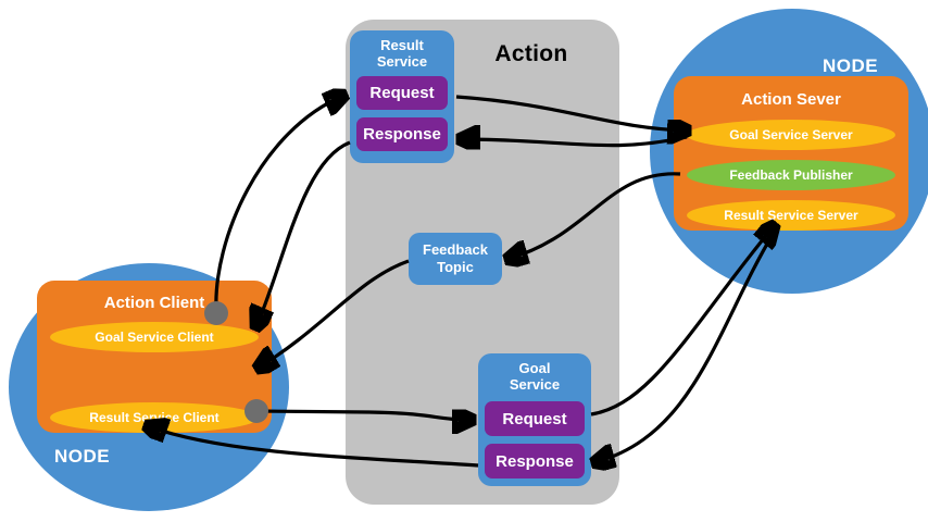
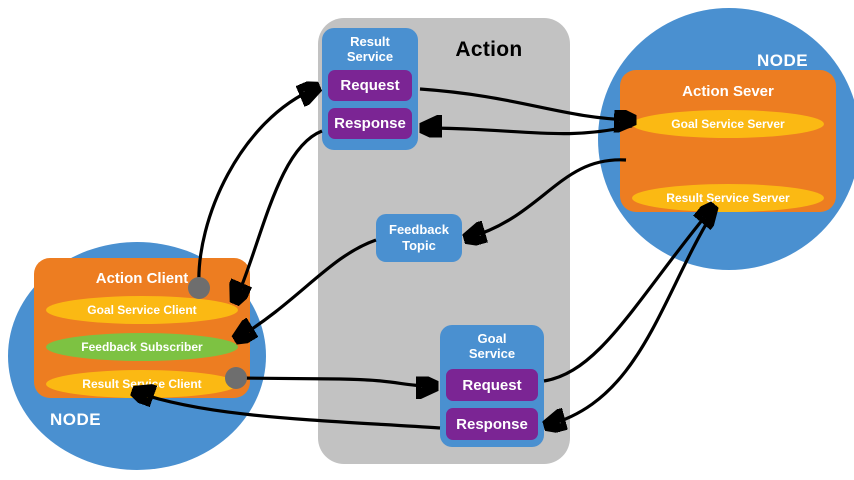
  Action
  NODE
  Action Sever
  Goal Service Server
- Feedback Publisher
  Result Service Server
  NODE
  Action Client
  Goal Service Client
+ Feedback Subscriber
  Result Service Client
  Result
  Service
  Request
  Response
  Goal
  Service
  Request
  Response
  Feedback
  Topic
